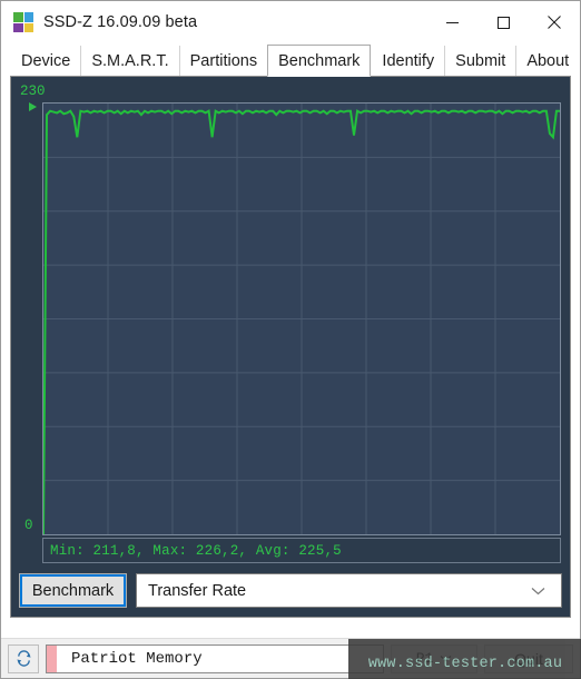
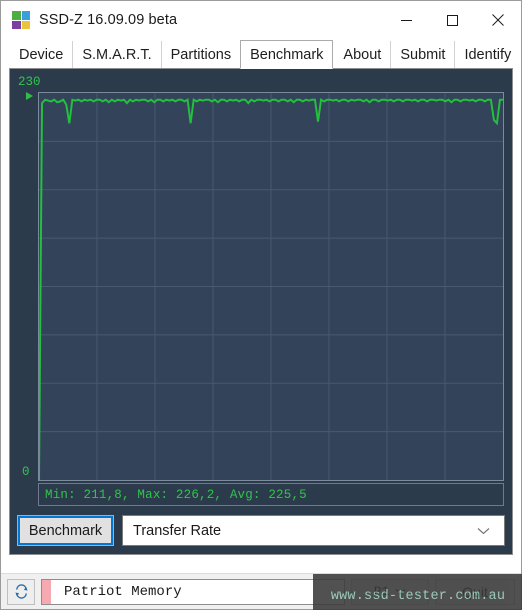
  SSD-Z 16.09.09 beta
  Device
  S.M.A.R.T.
  Partitions
  Benchmark
- Identify
+ About
  Submit
- About
+ Identify
  230
  0
  Min: 211,8, Max: 226,2, Avg: 225,5
  Benchmark
  Transfer Rate
  Patriot Memory
  P1
  Quit
  www.ssd-tester.com.au
